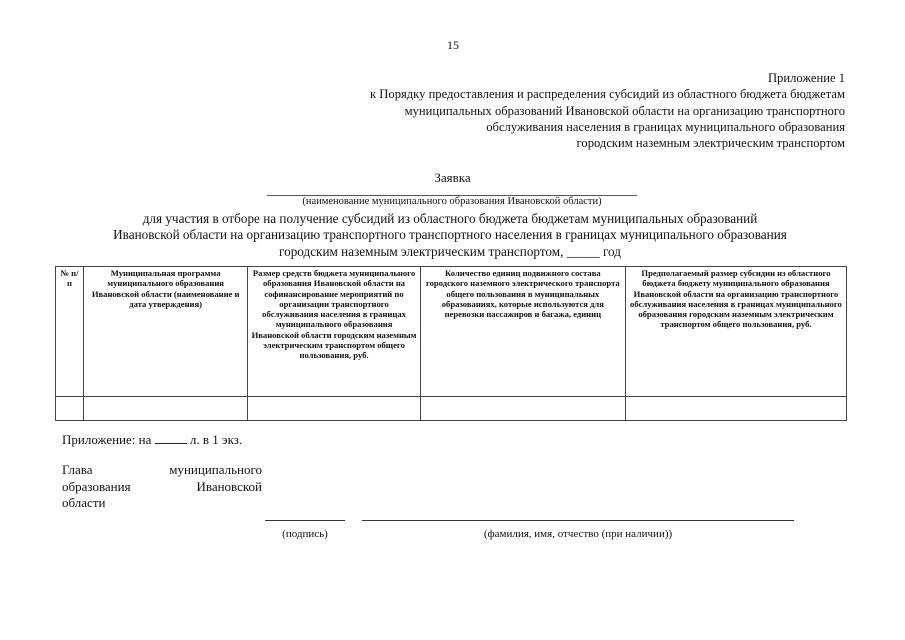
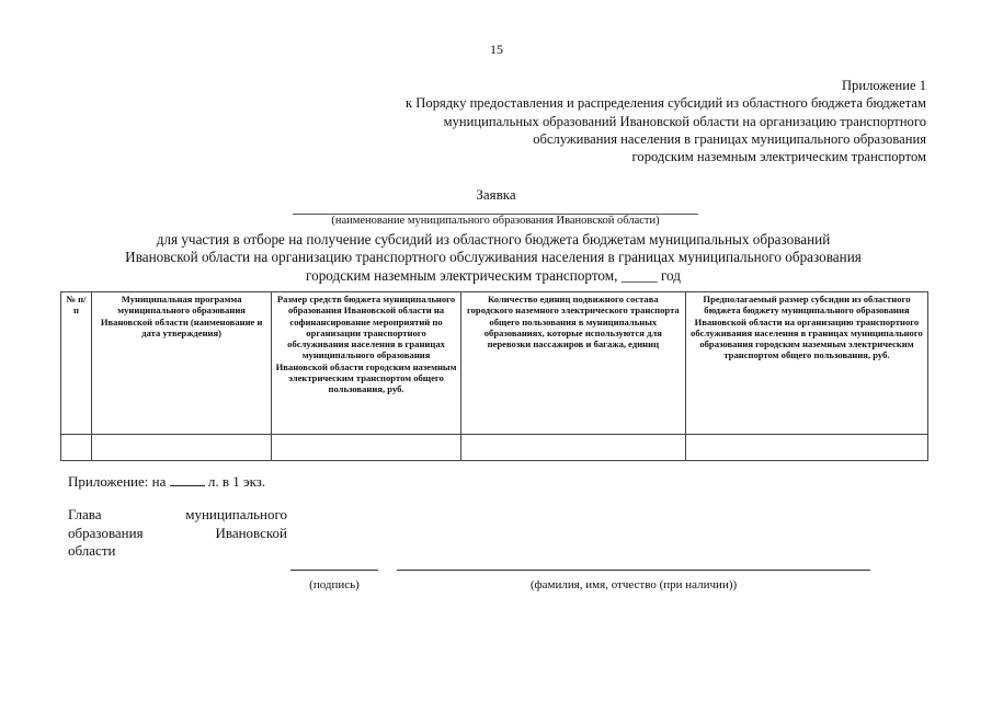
  15
  Приложение 1
  к Порядку предоставления и распределения субсидий из областного бюджета бюджетам
  муниципальных образований Ивановской области на организацию транспортного
  обслуживания населения в границах муниципального образования
  городским наземным электрическим транспортом
  Заявка
  (наименование муниципального образования Ивановской области)
  для участия в отборе на получение субсидий из областного бюджета бюджетам муниципальных образований
- Ивановской области на организацию транспортного транспортного населения в границах муниципального образования
+ Ивановской области на организацию транспортного обслуживания населения в границах муниципального образования
  городским наземным электрическим транспортом, _____ год
  № п/п	Муниципальная программа муниципального образования Ивановской области (наименование и дата утверждения)	Размер средств бюджета муниципального образования Ивановской области на софинансирование мероприятий по организации транспортного обслуживания населения в границах муниципального образования Ивановской области городским наземным электрическим транспортом общего пользования, руб.	Количество единиц подвижного состава городского наземного электрического транспорта общего пользования в муниципальных образованиях, которые используются для перевозки пассажиров и багажа, единиц	Предполагаемый размер субсидии из областного бюджета бюджету муниципального образования Ивановской области на организацию транспортного обслуживания населения в границах муниципального образования городским наземным электрическим транспортом общего пользования, руб.
  Приложение: на л. в 1 экз.
  Глава муниципального
  образования Ивановской
  области
  (подпись)
  (фамилия, имя, отчество (при наличии))
